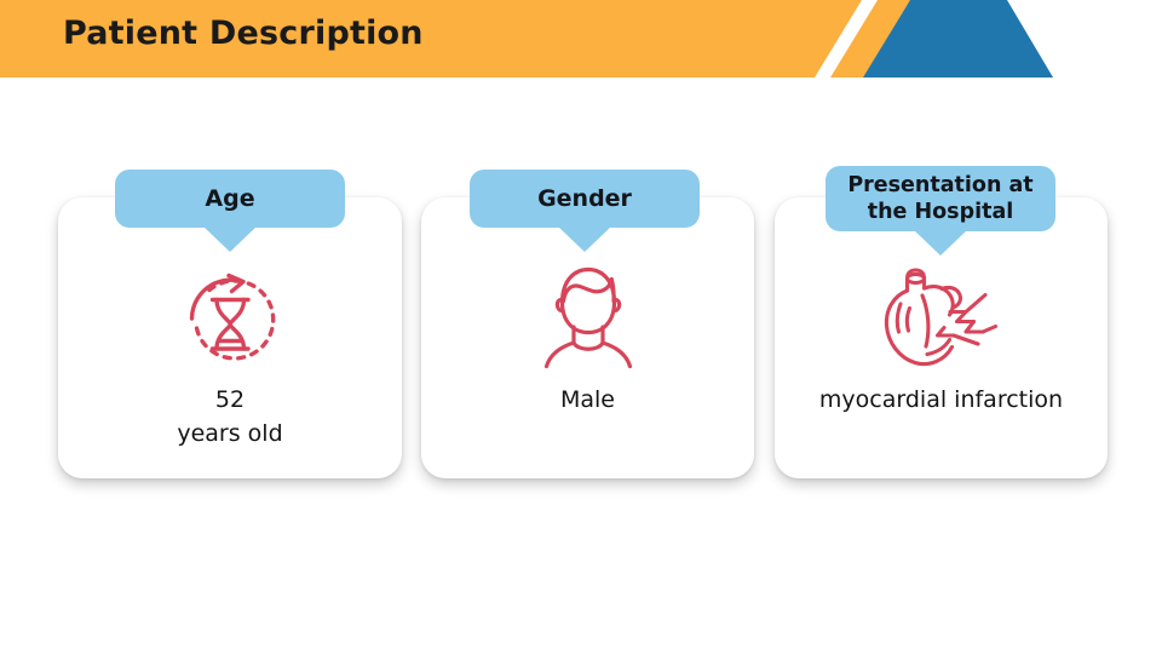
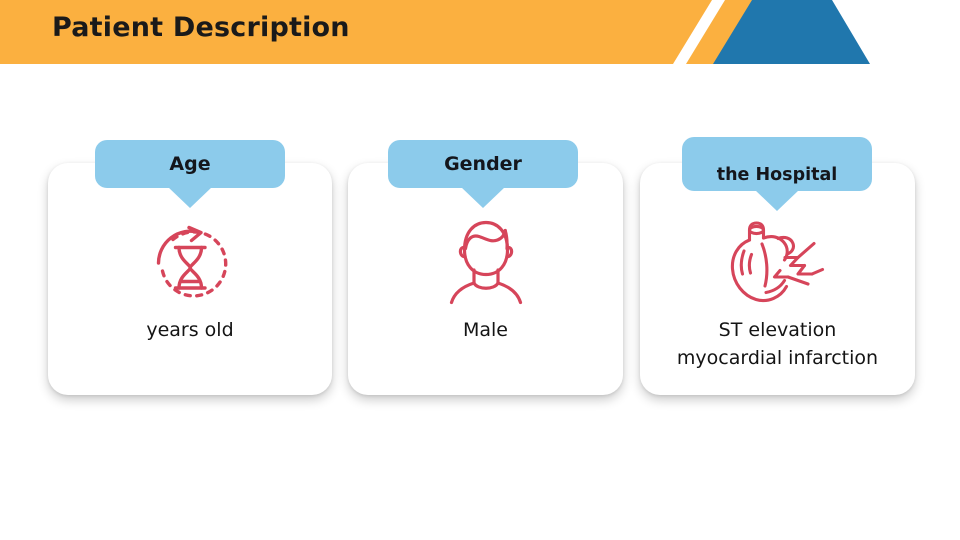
  Patient Description
  Age
- 52
  years old
  Gender
  Male
- Presentation at
  the Hospital
+ ST elevation
  myocardial infarction
